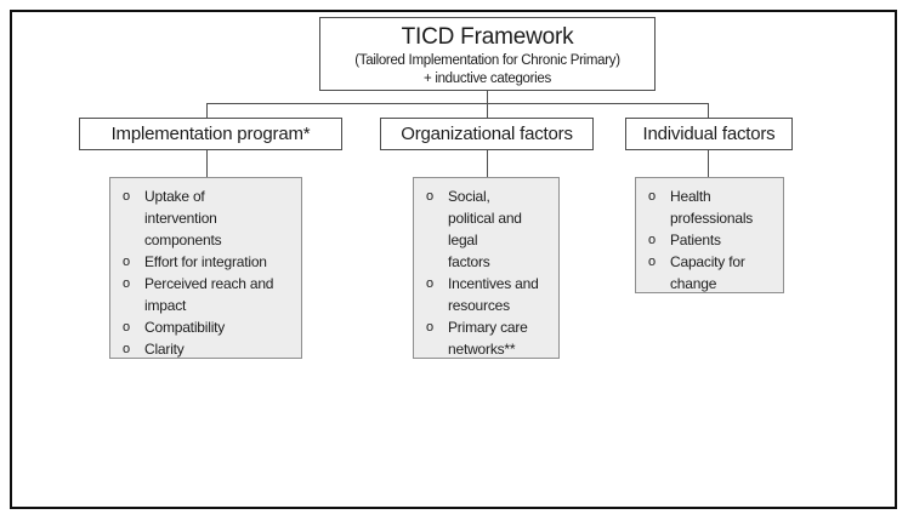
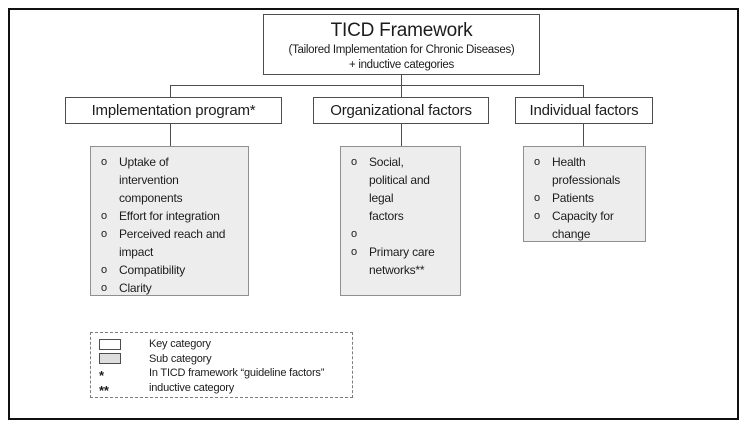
  TICD Framework
- (Tailored Implementation for Chronic Primary)
+ (Tailored Implementation for Chronic Diseases)
  + inductive categories
  Implementation program*
  Organizational factors
  Individual factors
  o
  Uptake of
  intervention
  components
  o
  Effort for integration
  o
  Perceived reach and
  impact
  o
  Compatibility
  o
  Clarity
  o
  Social,
  political and
  legal
  factors
  o
- Incentives and
- resources
  o
  Primary care
  networks**
  o
  Health
  professionals
  o
  Patients
  o
  Capacity for
  change
+ Key category
+ Sub category
+ *
+ In TICD framework “guideline factors”
+ **
+ inductive category
